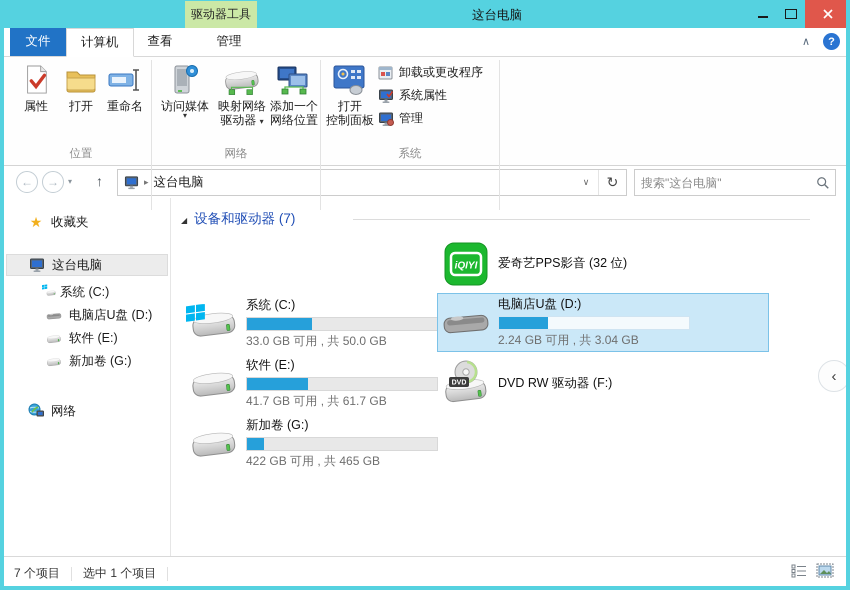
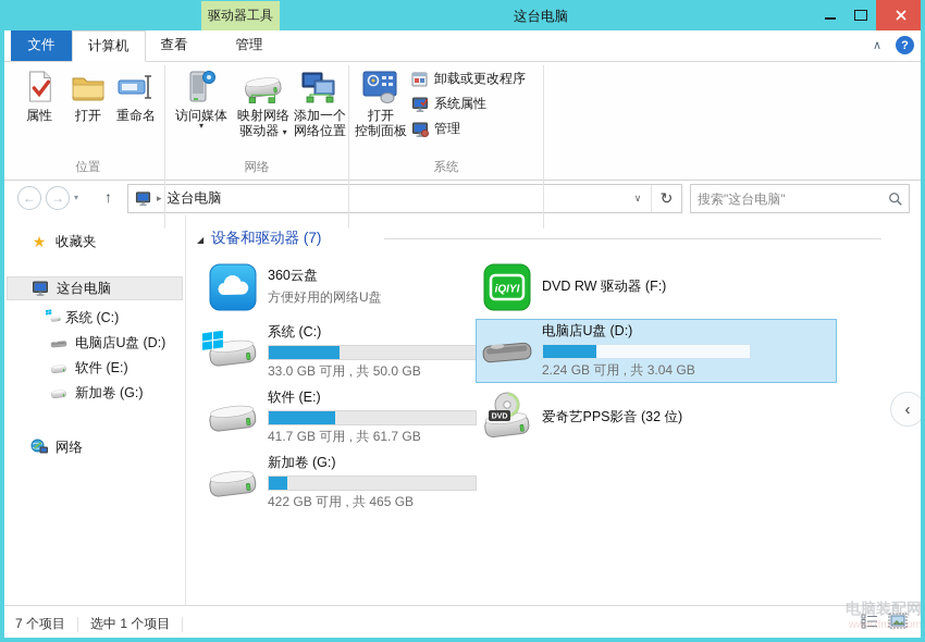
  驱动器工具
  这台电脑
  文件
  计算机
  查看
  管理
  ∧
  ?
  属性
  打开
  重命名
  访问媒体
  ▾
  映射网络
  驱动器 ▾
  添加一个
  网络位置
  打开
  控制面板
  卸载或更改程序
  系统属性
  管理
  位置
  网络
  系统
  ←
  →
  ▾
  ↑
  ▸
  这台电脑
  ∨
  ↻
  搜索"这台电脑"
  ★
  收藏夹
  这台电脑
  系统 (C:)
  电脑店U盘 (D:)
  软件 (E:)
  新加卷 (G:)
  网络
  ◢
  设备和驱动器 (7)
+ 360云盘
+ 方便好用的网络U盘
  iQIYI
- 爱奇艺PPS影音 (32 位)
+ DVD RW 驱动器 (F:)
  系统 (C:)
  33.0 GB 可用 , 共 50.0 GB
  电脑店U盘 (D:)
  2.24 GB 可用 , 共 3.04 GB
  软件 (E:)
  41.7 GB 可用 , 共 61.7 GB
- DVD RW 驱动器 (F:)
+ 爱奇艺PPS影音 (32 位)
  新加卷 (G:)
  422 GB 可用 , 共 465 GB
  7 个项目
  选中 1 个项目
+ 电脑装配网
+ www.dnzp.com
  ‹
